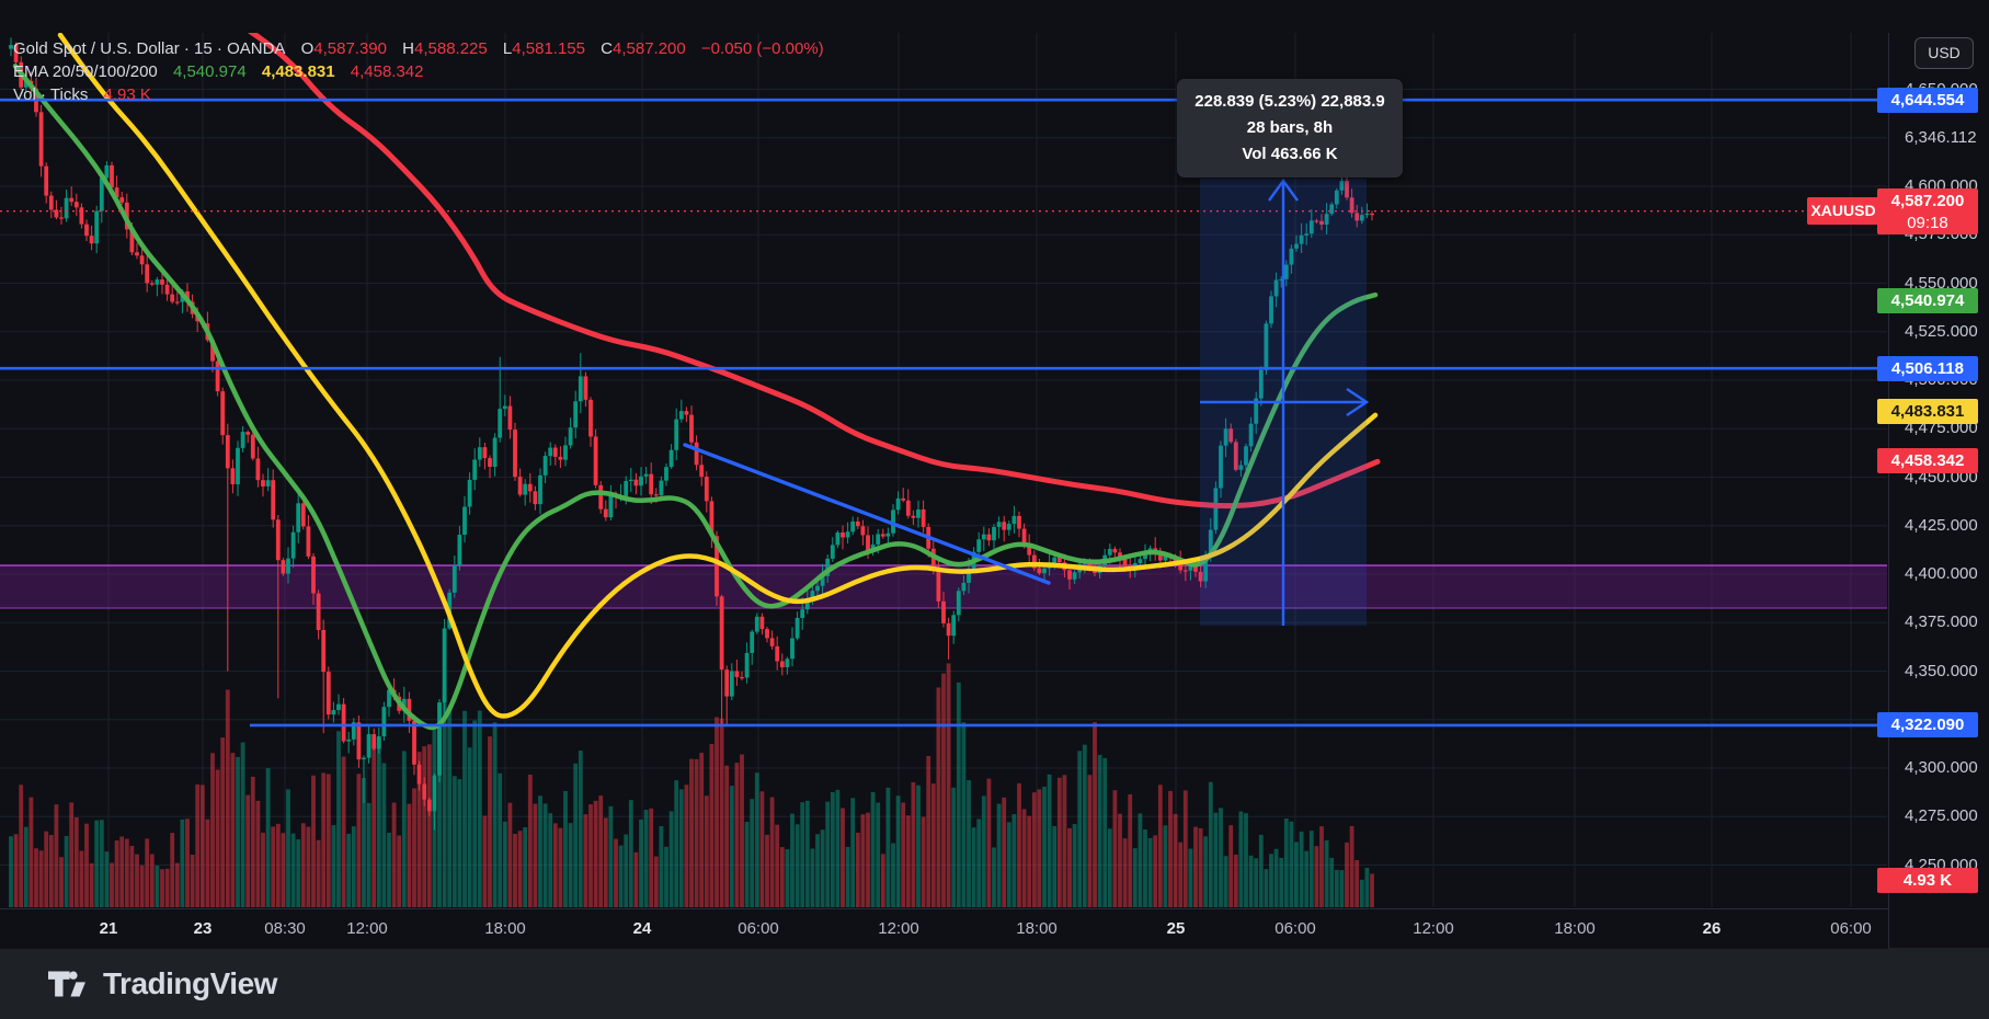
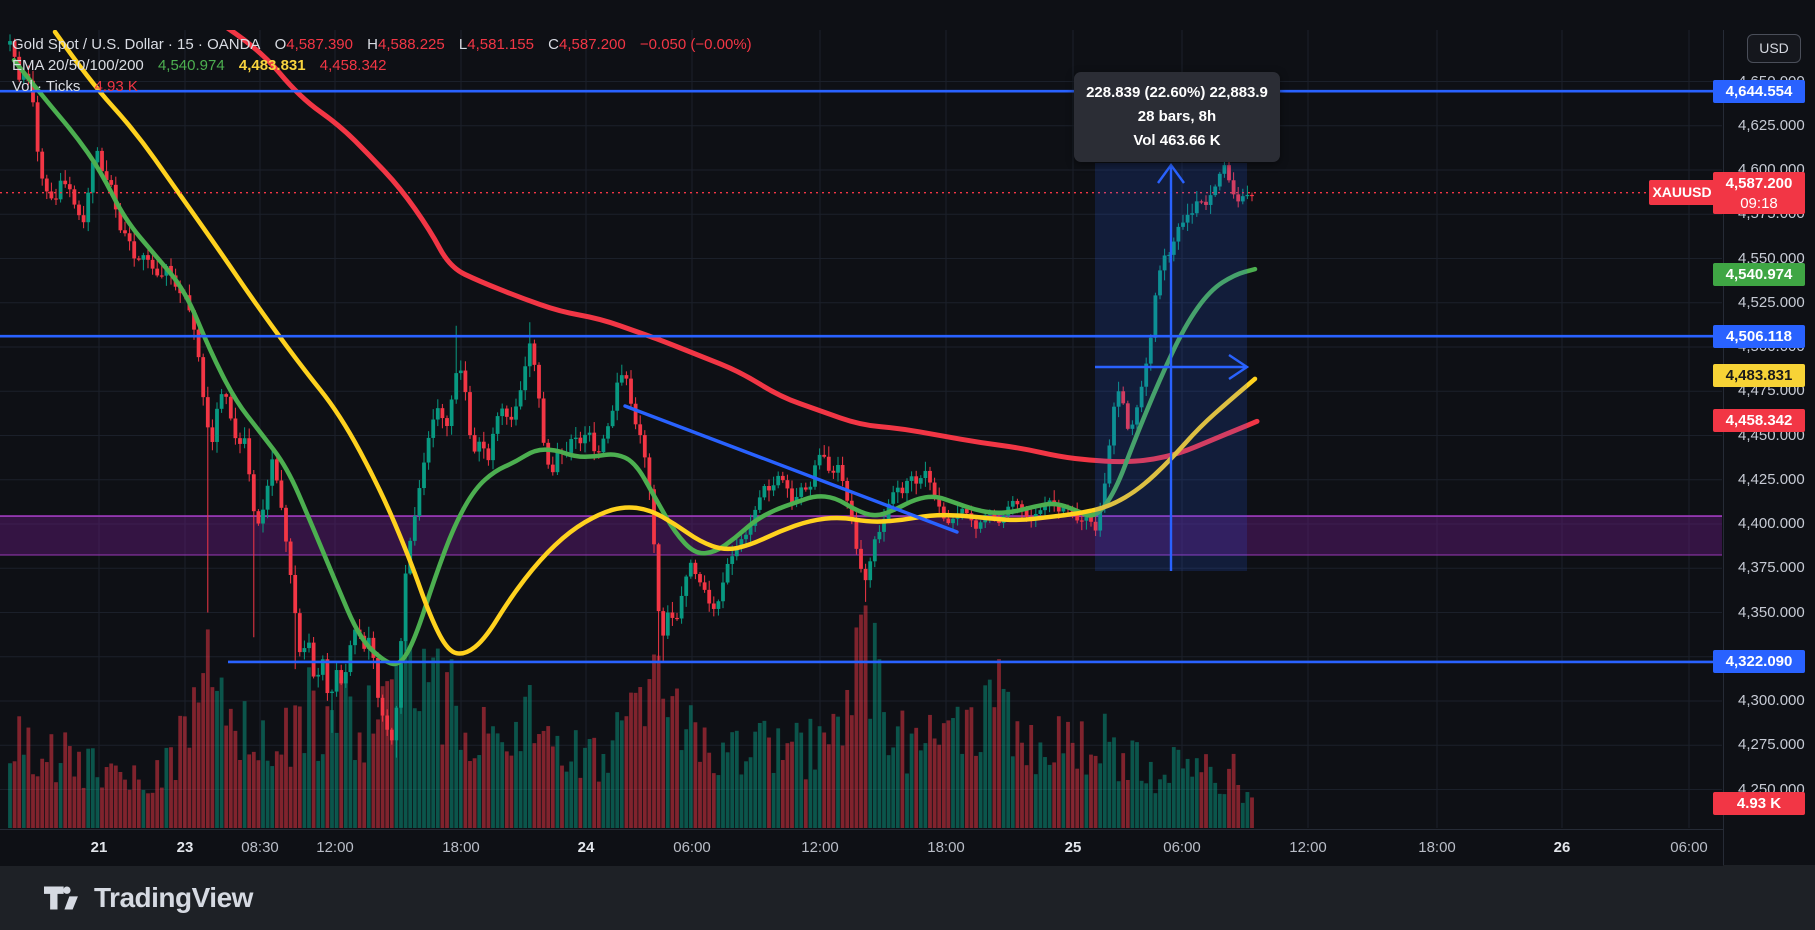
  Gold Spot / U.S. Dollar · 15 · OANDA O4,587.390 H4,588.225 L4,581.155 C4,587.200 −0.050 (−0.00%)
  EMA 20/50/100/200 4,540.974 4,483.831 4,458.342
  Vol · Ticks 4.93 K
- 228.839 (5.23%) 22,883.9
+ 228.839 (22.60%) 22,883.9
  28 bars, 8h
  Vol 463.66 K
  USD
- 6,346.112
+ 4,625.000
  4,600.000
  4,575.000
  4,550.000
  4,525.000
  4,475.000
  4,450.000
  4,425.000
  4,400.000
  4,375.000
  4,350.000
  4,300.000
  4,275.000
  4,250.000
  4,644.554
  4,587.200
  09:18
  4,540.974
  4,506.118
  4,483.831
  4,458.342
  4,322.090
  4.93 K
  21
  23
  08:30
  12:00
  18:00
  24
  06:00
  12:00
  18:00
  25
  06:00
  12:00
  18:00
  26
  06:00
  TradingView
  XAUUSD
